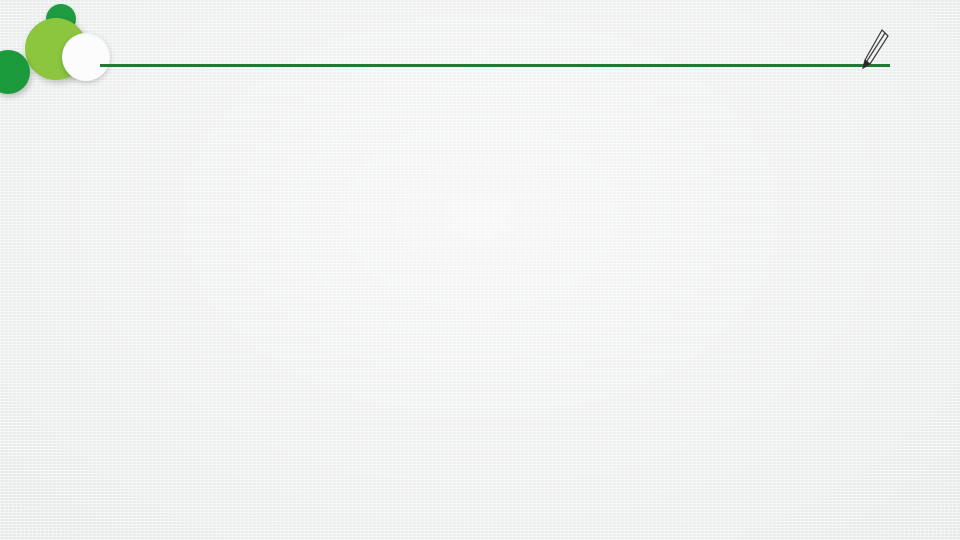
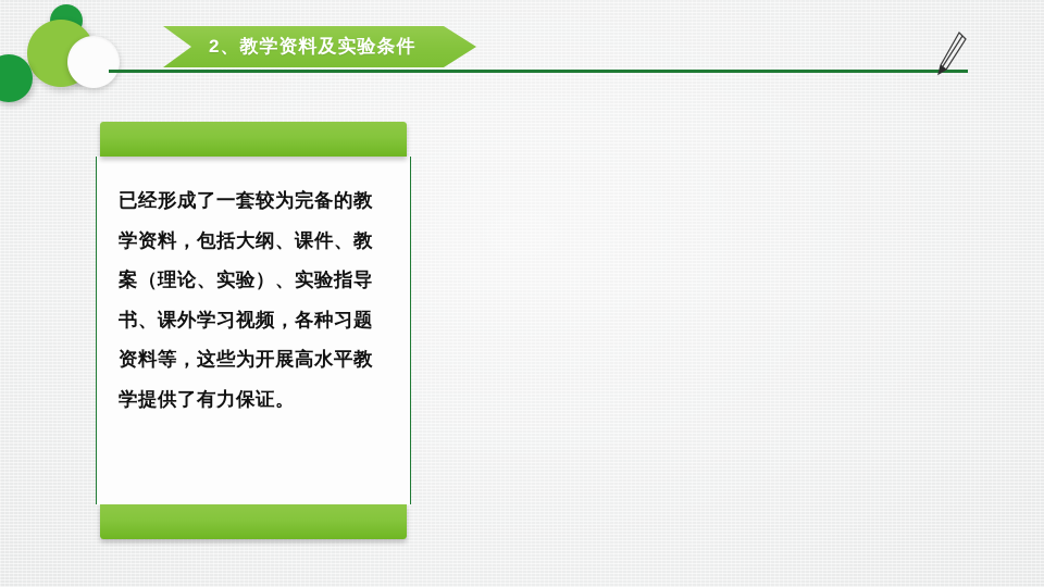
+ 2、教学资料及实验条件
+ 已经形成了一套较为完备的教学资料，包括大纲、课件、教案（理论、实验）、实验指导书、课外学习视频，各种习题资料等，这些为开展高水平教学提供了有力保证。
